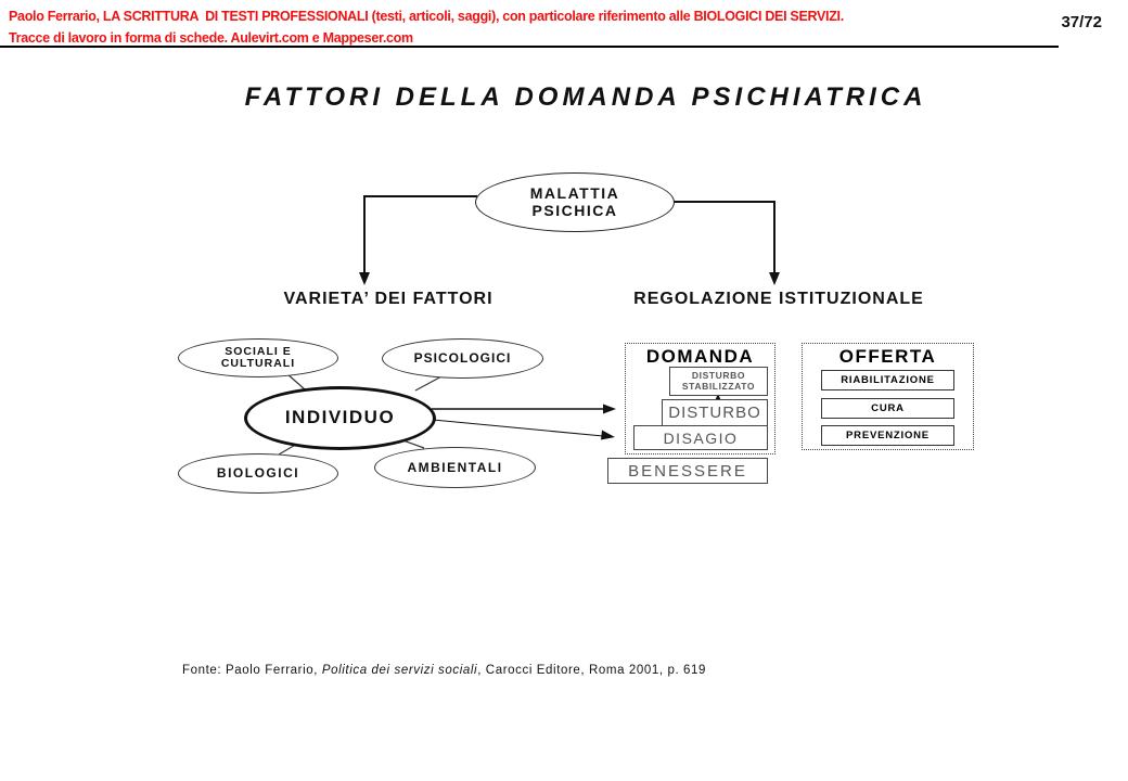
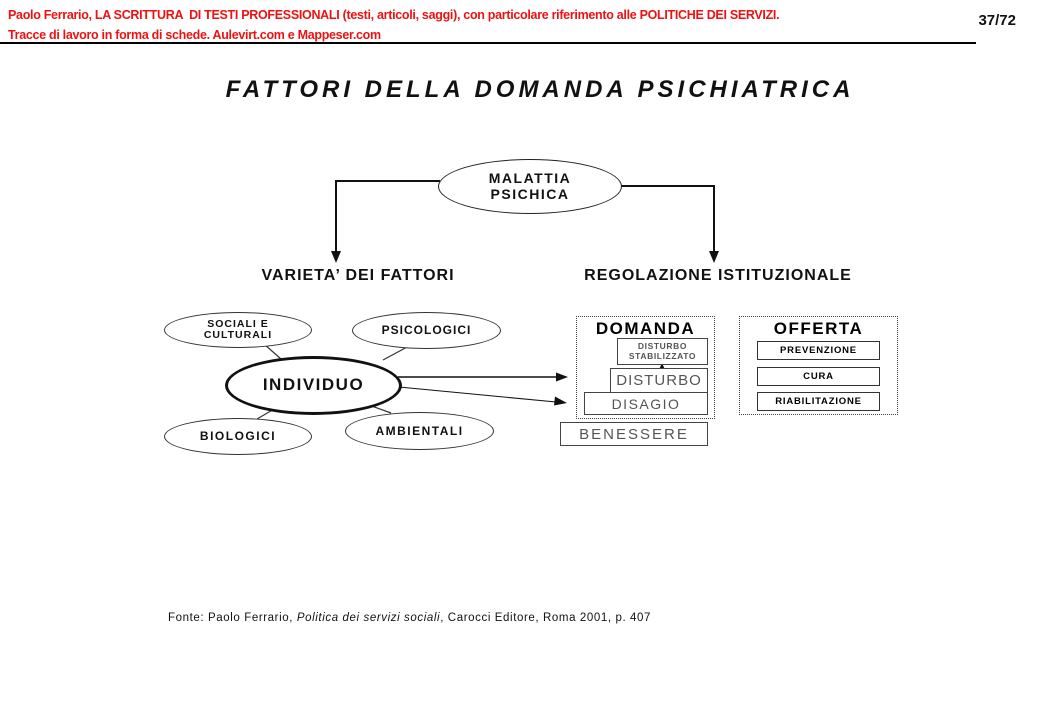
- Paolo Ferrario, LA SCRITTURA DI TESTI PROFESSIONALI (testi, articoli, saggi), con particolare riferimento alle BIOLOGICI DEI SERVIZI.
+ Paolo Ferrario, LA SCRITTURA DI TESTI PROFESSIONALI (testi, articoli, saggi), con particolare riferimento alle POLITICHE DEI SERVIZI.
  Tracce di lavoro in forma di schede. Aulevirt.com e Mappeser.com
  37/72
  FATTORI DELLA DOMANDA PSICHIATRICA
  MALATTIA
  PSICHICA
  VARIETA’ DEI FATTORI
  REGOLAZIONE ISTITUZIONALE
  SOCIALI E
  CULTURALI
  PSICOLOGICI
  INDIVIDUO
  BIOLOGICI
  AMBIENTALI
  DOMANDA
  DISTURBO
  STABILIZZATO
  DISTURBO
  DISAGIO
  BENESSERE
  OFFERTA
- RIABILITAZIONE
+ PREVENZIONE
  CURA
- PREVENZIONE
+ RIABILITAZIONE
- Fonte: Paolo Ferrario, Politica dei servizi sociali, Carocci Editore, Roma 2001, p. 619
+ Fonte: Paolo Ferrario, Politica dei servizi sociali, Carocci Editore, Roma 2001, p. 407
